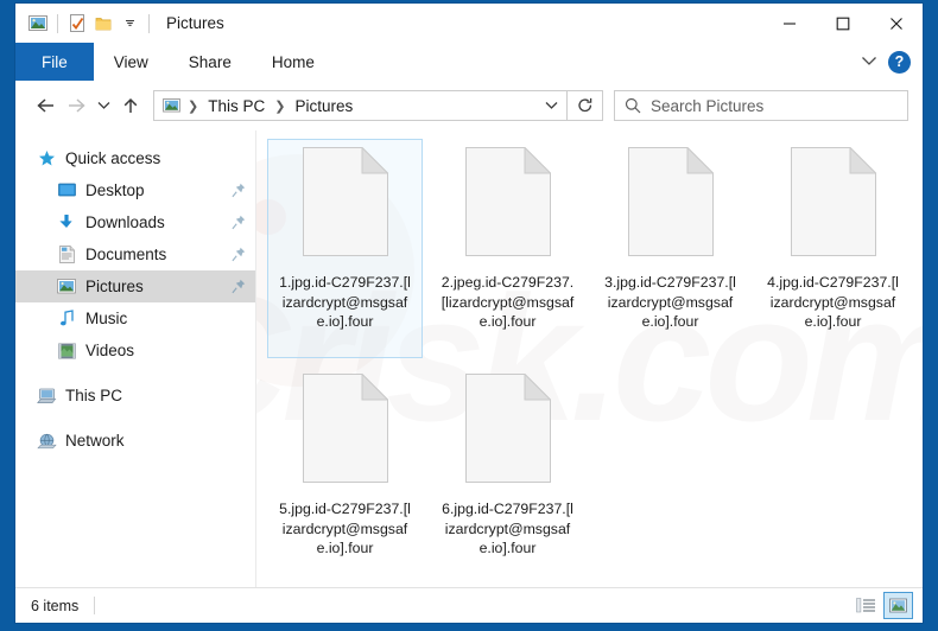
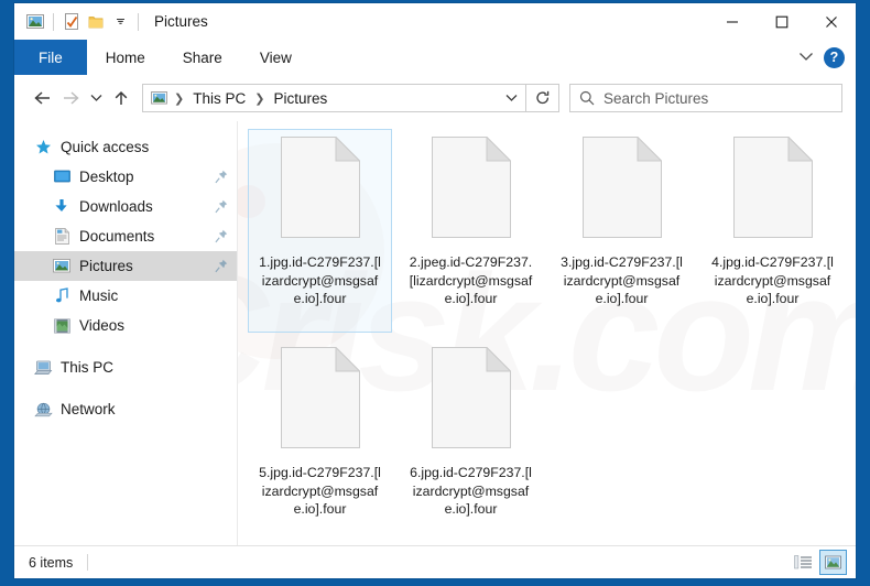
  Pictures
  File
- View
+ Home
  Share
- Home
+ View
  ?
  ❯
  This PC
  ❯
  Pictures
  Search Pictures
  risk.com
  Quick access
  Desktop
  Downloads
  Documents
  Pictures
  Music
  Videos
  This PC
  Network
  1.jpg.id-C279F237.[lizardcrypt@msgsafe.io].four
  2.jpeg.id-C279F237.[lizardcrypt@msgsafe.io].four
  3.jpg.id-C279F237.[lizardcrypt@msgsafe.io].four
  4.jpg.id-C279F237.[lizardcrypt@msgsafe.io].four
  5.jpg.id-C279F237.[lizardcrypt@msgsafe.io].four
  6.jpg.id-C279F237.[lizardcrypt@msgsafe.io].four
  6 items
